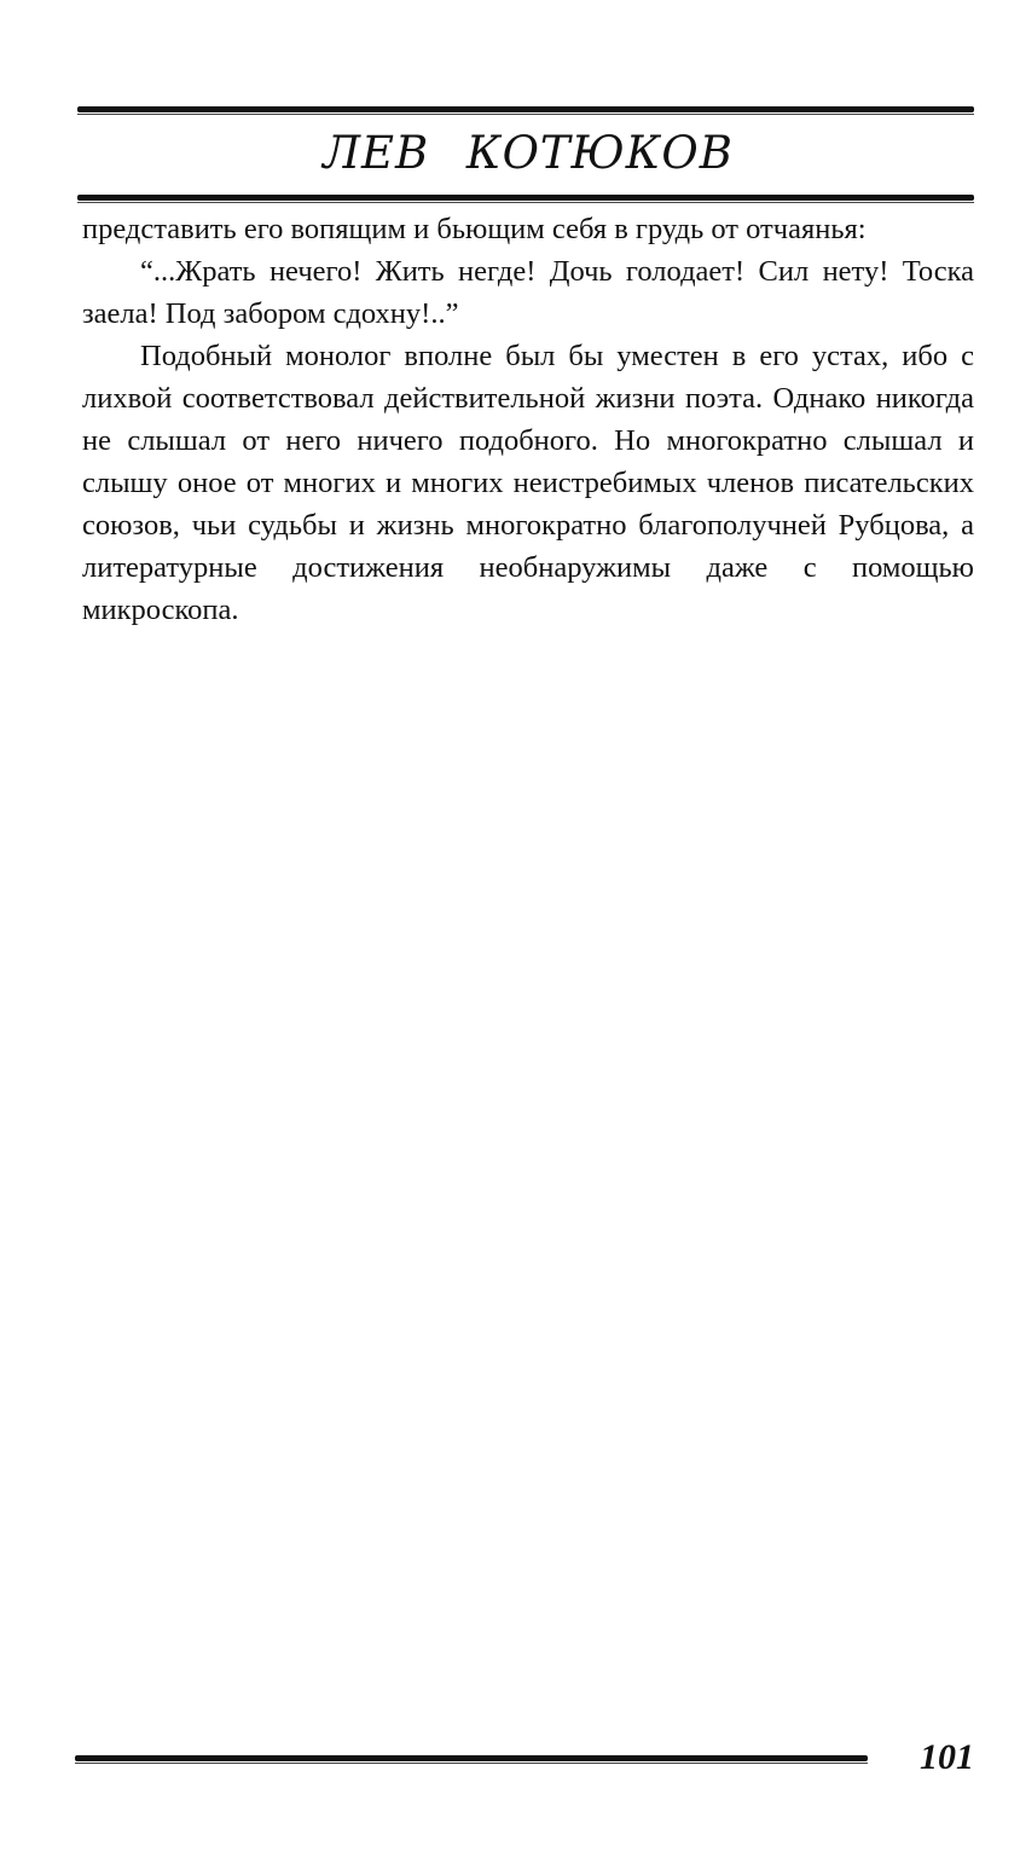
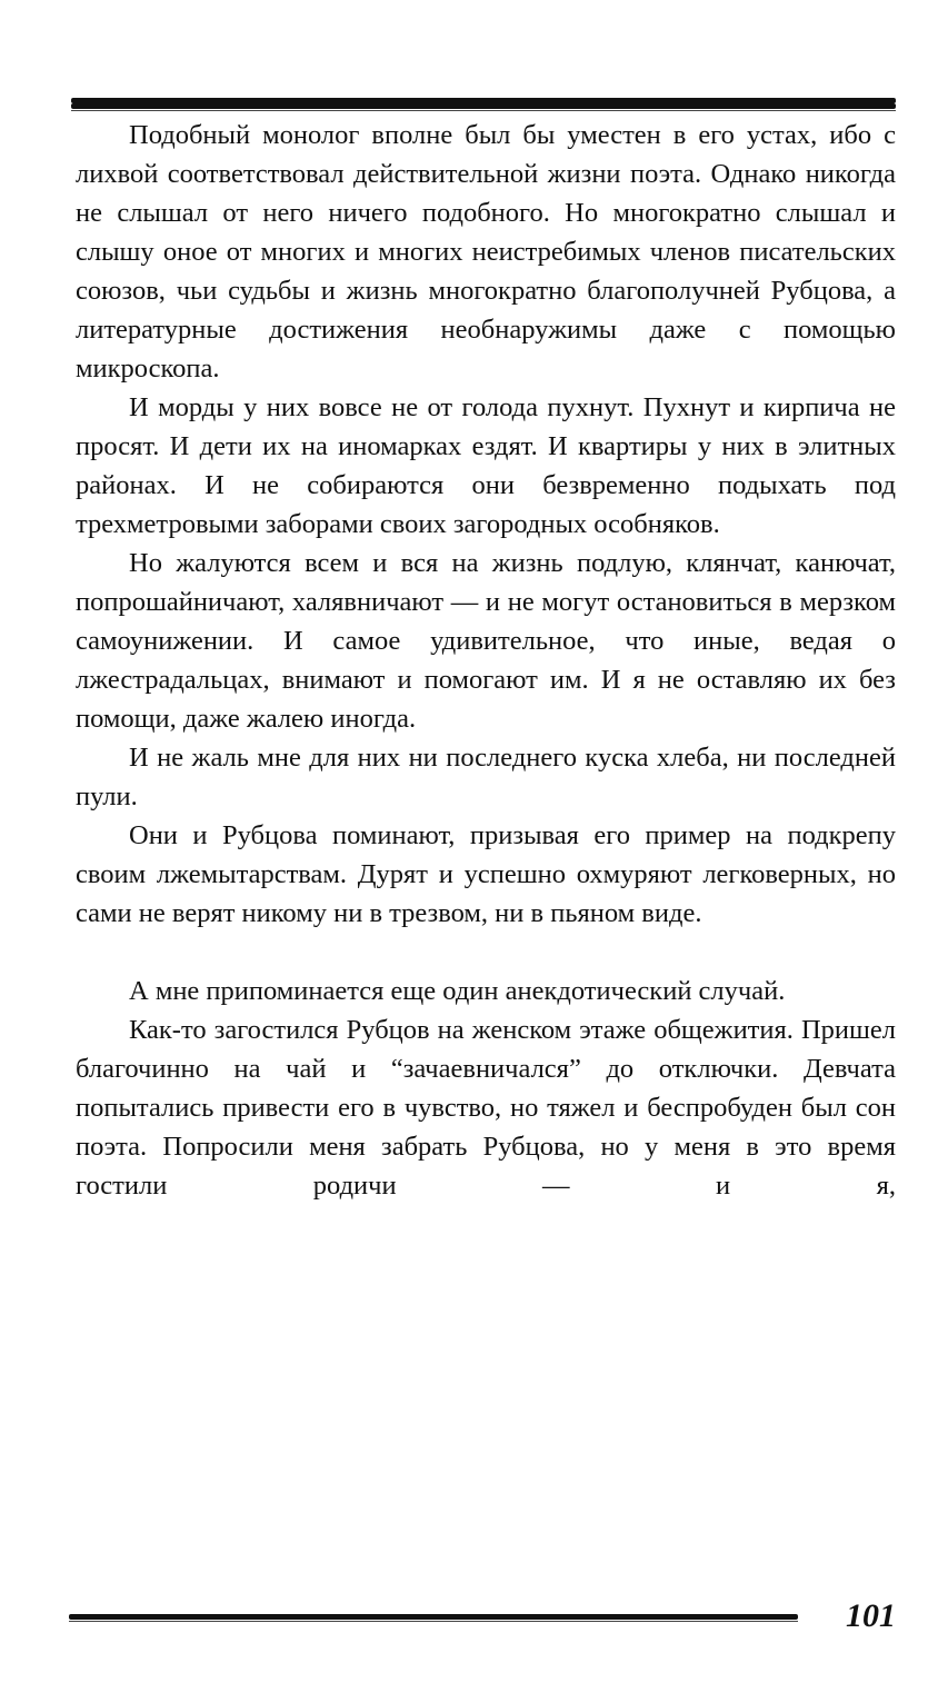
- ЛЕВ КОТЮКОВ
- представить его вопящим и бьющим себя в грудь от отчаянья:
- “...Жрать нечего! Жить негде! Дочь голодает! Сил нету! Тоска заела! Под забором сдохну!..”
  Подобный монолог вполне был бы уместен в его устах, ибо с лихвой соответствовал действительной жизни поэта. Однако никогда не слышал от него ничего подобного. Но многократно слышал и слышу оное от многих и многих неистребимых членов писательских союзов, чьи судьбы и жизнь многократно благополучней Рубцова, а литературные достижения необнаружимы даже с помощью микроскопа.
+ И морды у них вовсе не от голода пухнут. Пухнут и кирпича не просят. И дети их на иномарках ездят. И квартиры у них в элитных районах. И не собираются они безвременно подыхать под трехметровыми заборами своих загородных особняков.
+ Но жалуются всем и вся на жизнь подлую, клянчат, канючат, попрошайничают, халявничают — и не могут остановиться в мерзком самоунижении. И самое удивительное, что иные, ведая о лжестрадальцах, внимают и помогают им. И я не оставляю их без помощи, даже жалею иногда.
+ И не жаль мне для них ни последнего куска хлеба, ни последней пули.
+ Они и Рубцова поминают, призывая его пример на подкрепу своим лжемытарствам. Дурят и успешно охмуряют легковерных, но сами не верят никому ни в трезвом, ни в пьяном виде.
+ А мне припоминается еще один анекдотический случай.
+ Как-то загостился Рубцов на женском этаже общежития. Пришел благочинно на чай и “зачаевничался” до отключки. Девчата попытались привести его в чувство, но тяжел и беспробуден был сон поэта. Попросили меня забрать Рубцова, но у меня в это время гостили родичи — и я,
  101
